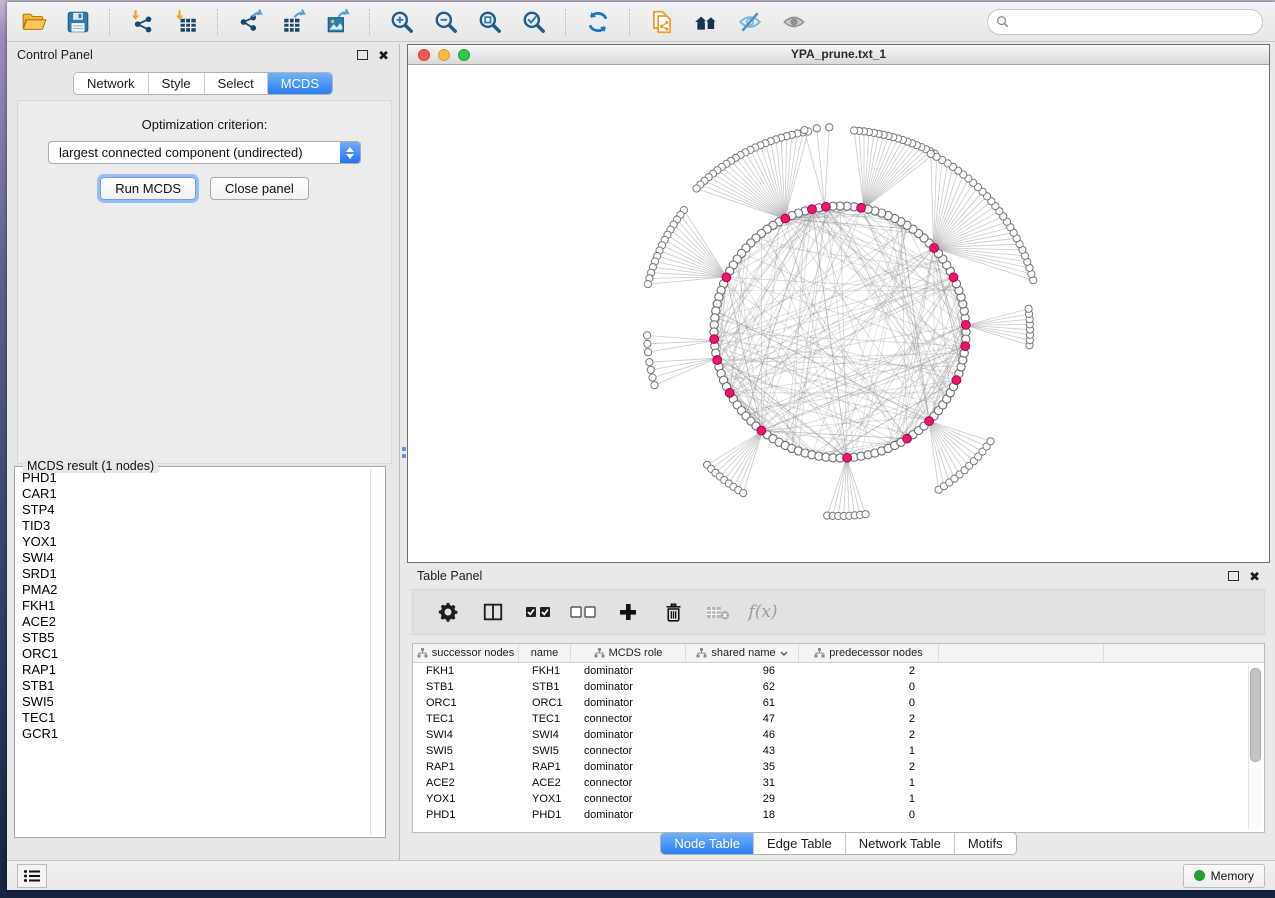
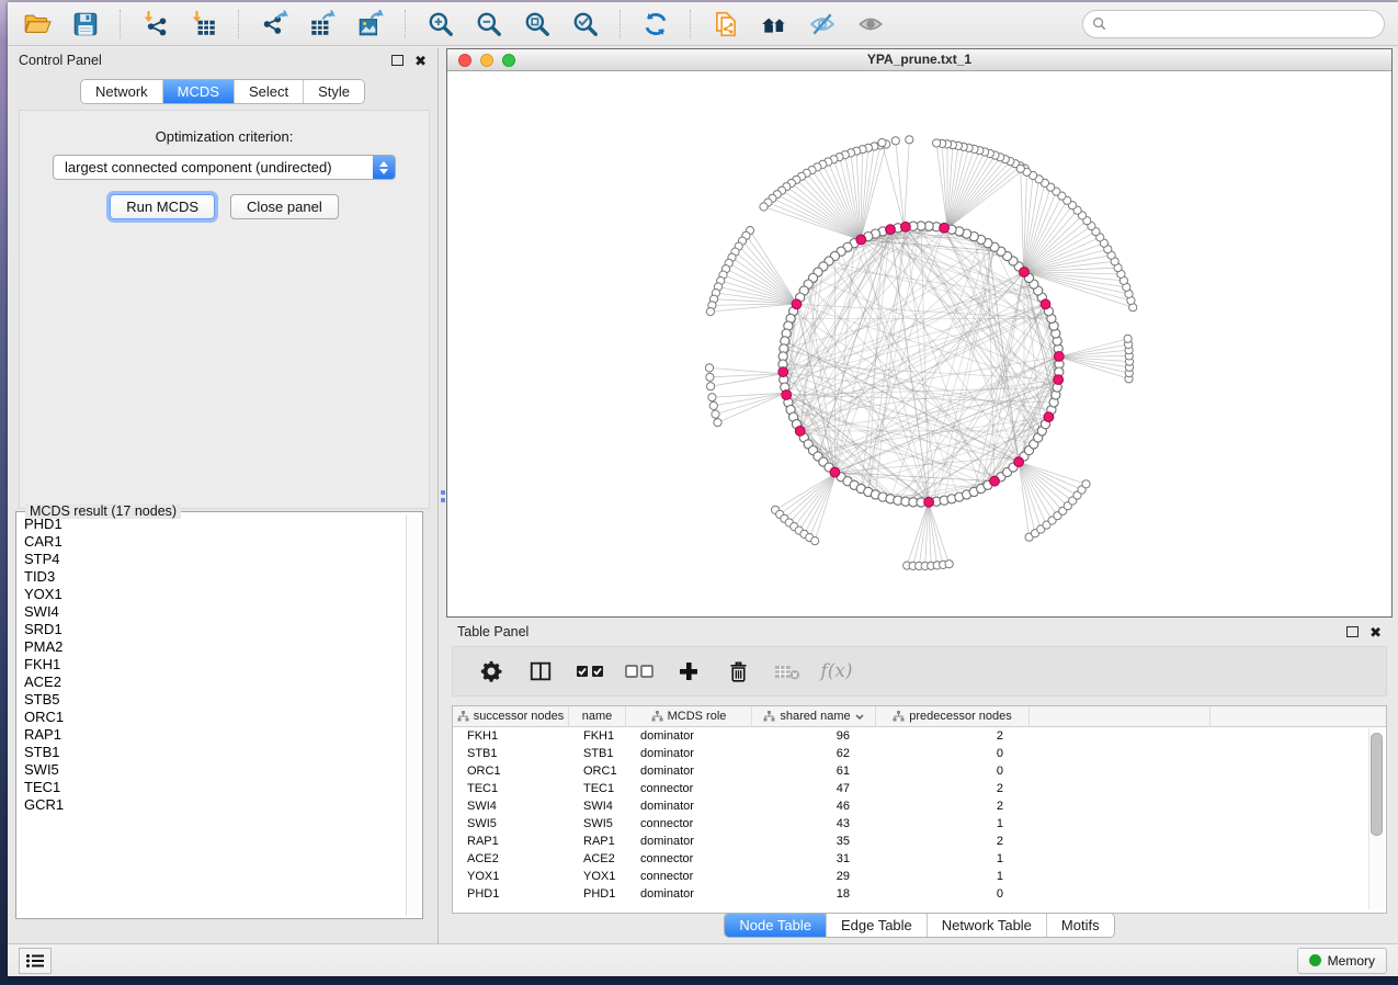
  Control Panel
  ✖
  Network
- Style
+ MCDS
  Select
- MCDS
+ Style
  Optimization criterion:
  largest connected component (undirected)
  Run MCDS
  Close panel
- MCDS result (1 nodes)
+ MCDS result (17 nodes)
  PHD1
  CAR1
  STP4
  TID3
  YOX1
  SWI4
  SRD1
  PMA2
  FKH1
  ACE2
  STB5
  ORC1
  RAP1
  STB1
  SWI5
  TEC1
  GCR1
  YPA_prune.txt_1
  Table Panel
  ✖
  f(x)
  successor nodes
  name
  MCDS role
  shared name
  predecessor nodes
  FKH1
  FKH1
  dominator
  96
  2
  STB1
  STB1
  dominator
  62
  0
  ORC1
  ORC1
  dominator
  61
  0
  TEC1
  TEC1
  connector
  47
  2
  SWI4
  SWI4
  dominator
  46
  2
  SWI5
  SWI5
  connector
  43
  1
  RAP1
  RAP1
  dominator
  35
  2
  ACE2
  ACE2
  connector
  31
  1
  YOX1
  YOX1
  connector
  29
  1
  PHD1
  PHD1
  dominator
  18
  0
  Node Table
  Edge Table
  Network Table
  Motifs
  Memory
